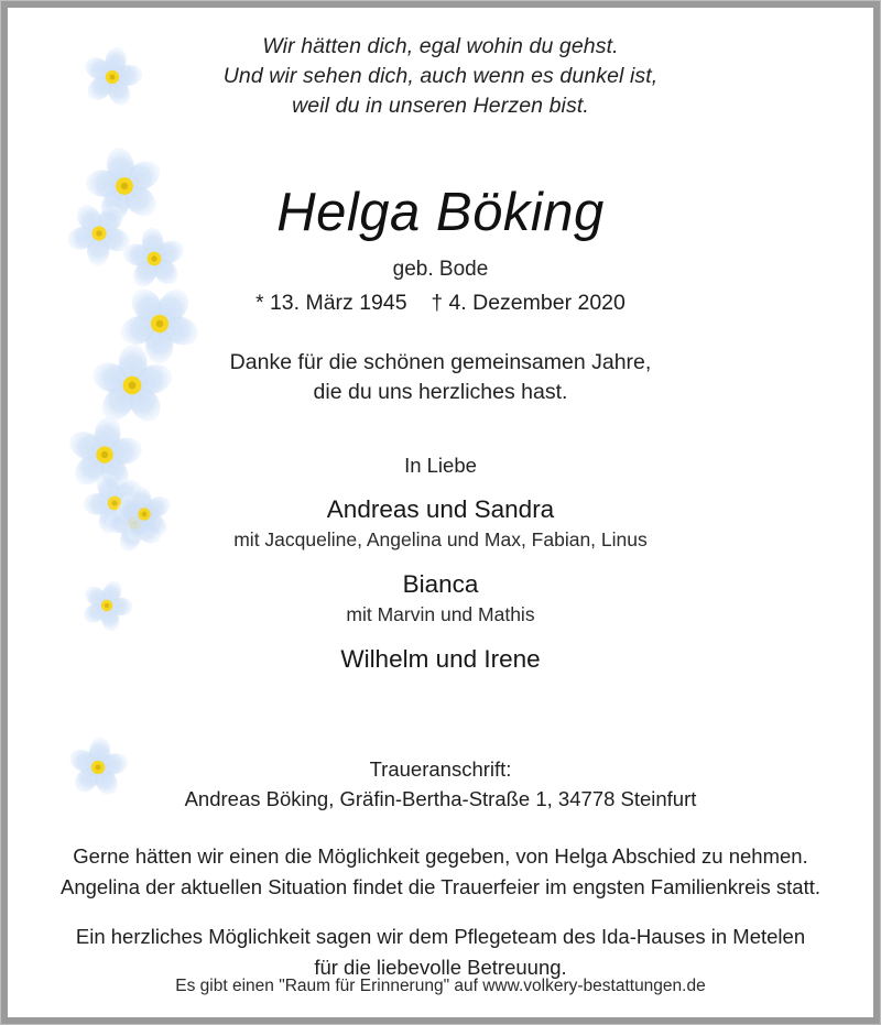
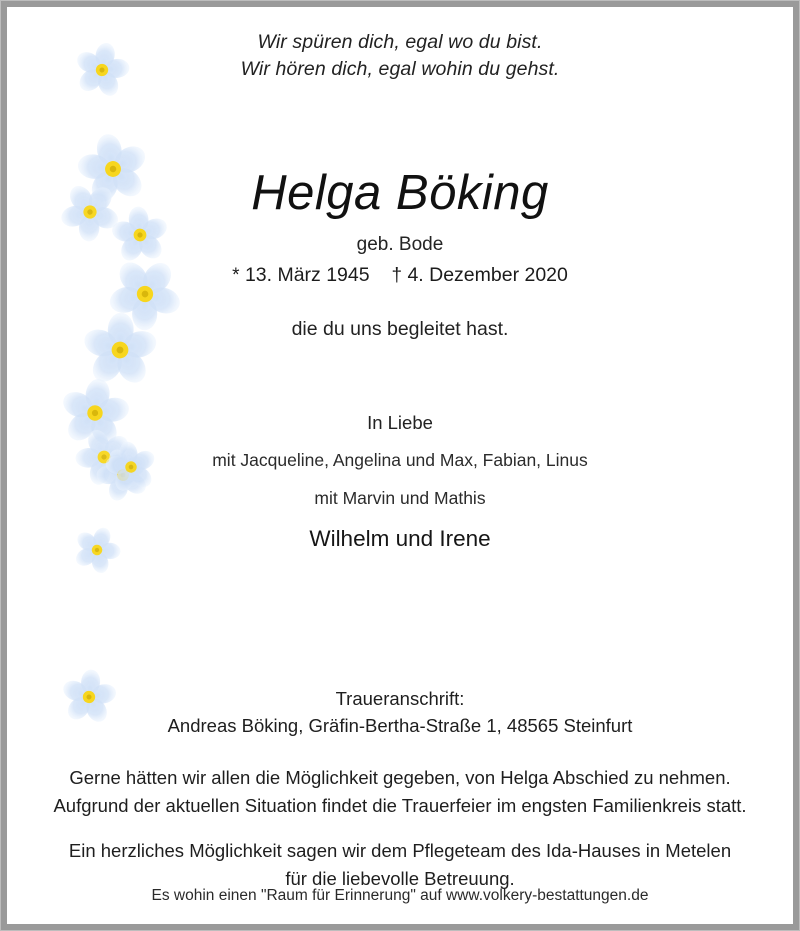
+ Wir spüren dich, egal wo du bist.
- Wir hätten dich, egal wohin du gehst.
+ Wir hören dich, egal wohin du gehst.
- Und wir sehen dich, auch wenn es dunkel ist,
- weil du in unseren Herzen bist.
  Helga Böking
  geb. Bode
  * 13. März 1945 † 4. Dezember 2020
- Danke für die schönen gemeinsamen Jahre,
- die du uns herzliches hast.
+ die du uns begleitet hast.
  In Liebe
- Andreas und Sandra
  mit Jacqueline, Angelina und Max, Fabian, Linus
- Bianca
  mit Marvin und Mathis
  Wilhelm und Irene
  Traueranschrift:
- Andreas Böking, Gräfin-Bertha-Straße 1, 34778 Steinfurt
+ Andreas Böking, Gräfin-Bertha-Straße 1, 48565 Steinfurt
- Gerne hätten wir einen die Möglichkeit gegeben, von Helga Abschied zu nehmen.
+ Gerne hätten wir allen die Möglichkeit gegeben, von Helga Abschied zu nehmen.
- Angelina der aktuellen Situation findet die Trauerfeier im engsten Familienkreis statt.
+ Aufgrund der aktuellen Situation findet die Trauerfeier im engsten Familienkreis statt.
  Ein herzliches Möglichkeit sagen wir dem Pflegeteam des Ida-Hauses in Metelen
  für die liebevolle Betreuung.
- Es gibt einen "Raum für Erinnerung" auf www.volkery-bestattungen.de
+ Es wohin einen "Raum für Erinnerung" auf www.volkery-bestattungen.de
